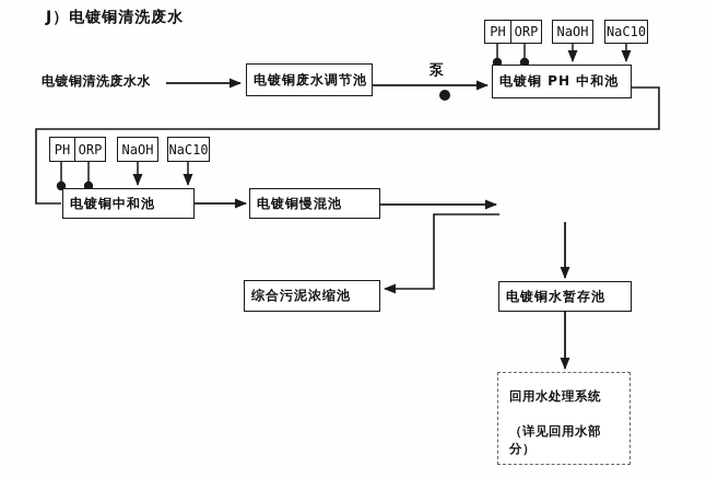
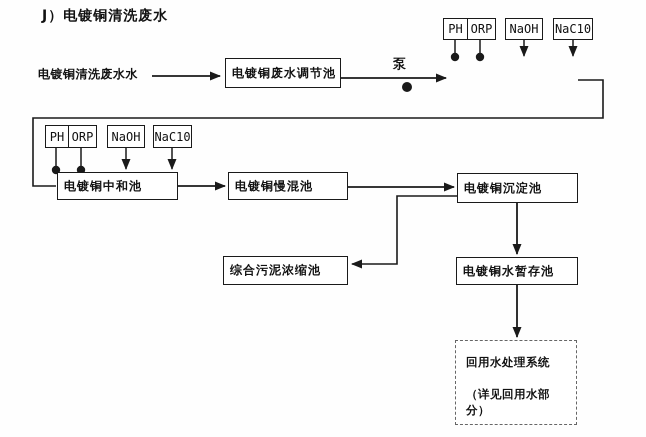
  J）电镀铜清洗废水
  电镀铜清洗废水水
  电镀铜废水调节池
  泵
- 电镀铜 PH 中和池
  PH
  ORP
  NaOH
  NaC10
  PH
  ORP
  NaOH
  NaC10
  电镀铜中和池
  电镀铜慢混池
+ 电镀铜沉淀池
  综合污泥浓缩池
  电镀铜水暂存池
  回用水处理系统
  （详见回用水部分）
